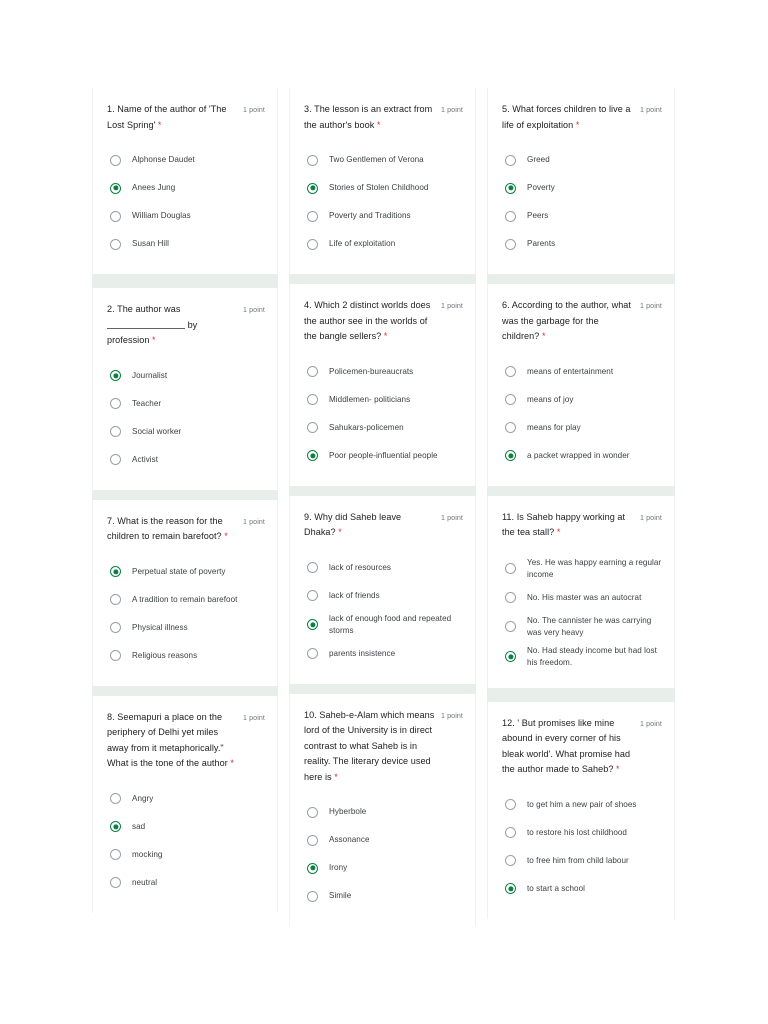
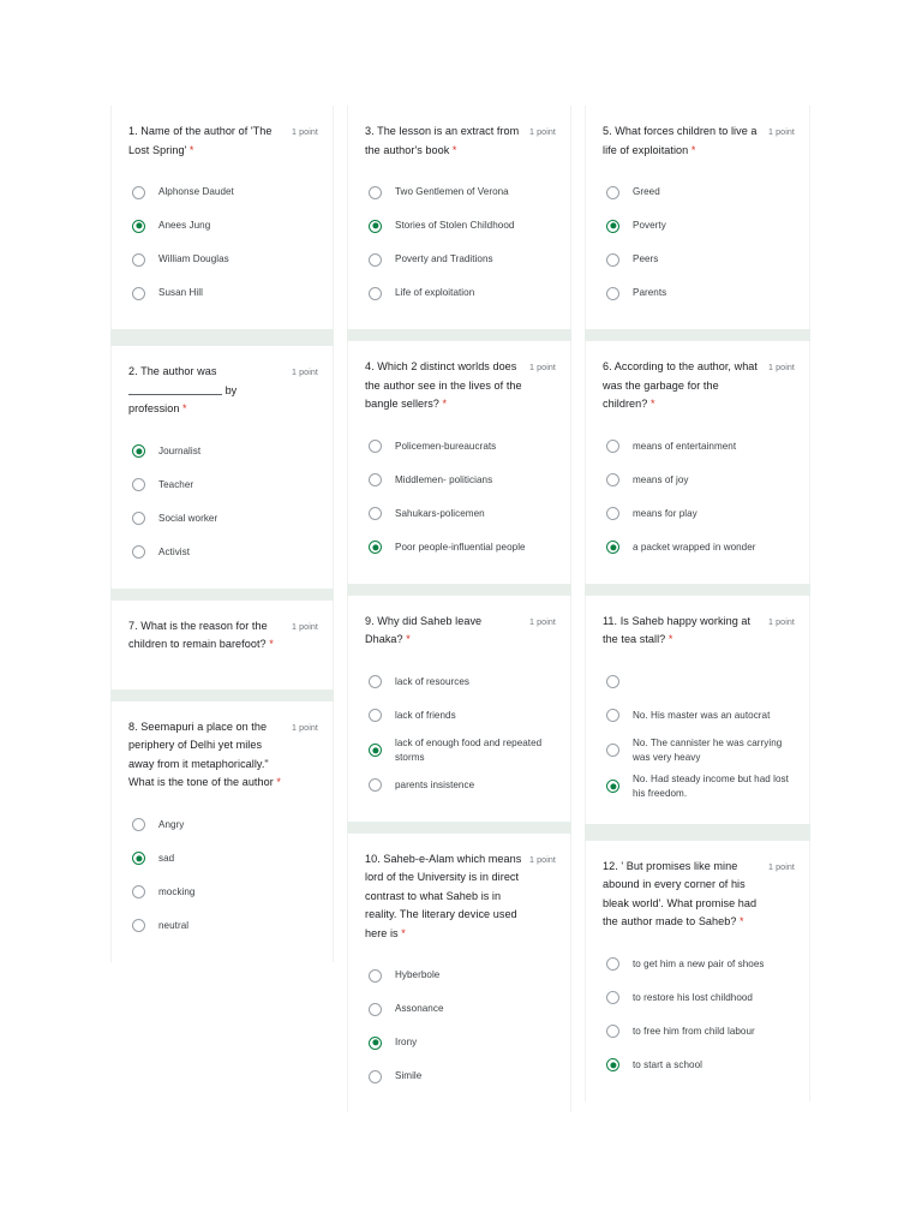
  1. Name of the author of 'The Lost Spring' *
  1 point
  Alphonse Daudet
  Anees Jung
  William Douglas
  Susan Hill
  2. The author was by profession *
  1 point
  Journalist
  Teacher
  Social worker
  Activist
  7. What is the reason for the children to remain barefoot? *
  1 point
- Perpetual state of poverty
- A tradition to remain barefoot
- Physical illness
- Religious reasons
  8. Seemapuri a place on the periphery of Delhi yet miles away from it metaphorically." What is the tone of the author *
  1 point
  Angry
  sad
  mocking
  neutral
  3. The lesson is an extract from the author's book *
  1 point
  Two Gentlemen of Verona
  Stories of Stolen Childhood
  Poverty and Traditions
  Life of exploitation
- 4. Which 2 distinct worlds does the author see in the worlds of the bangle sellers? *
+ 4. Which 2 distinct worlds does the author see in the lives of the bangle sellers? *
  1 point
  Policemen-bureaucrats
  Middlemen- politicians
  Sahukars-policemen
  Poor people-influential people
  9. Why did Saheb leave Dhaka? *
  1 point
  lack of resources
  lack of friends
  lack of enough food and repeated storms
  parents insistence
  10. Saheb-e-Alam which means lord of the University is in direct contrast to what Saheb is in reality. The literary device used here is *
  1 point
  Hyberbole
  Assonance
  Irony
  Simile
  5. What forces children to live a life of exploitation *
  1 point
  Greed
  Poverty
  Peers
  Parents
  6. According to the author, what was the garbage for the children? *
  1 point
  means of entertainment
  means of joy
  means for play
  a packet wrapped in wonder
  11. Is Saheb happy working at the tea stall? *
  1 point
- Yes. He was happy earning a regular income
  No. His master was an autocrat
  No. The cannister he was carrying was very heavy
  No. Had steady income but had lost his freedom.
  12. ' But promises like mine abound in every corner of his bleak world'. What promise had the author made to Saheb? *
  1 point
  to get him a new pair of shoes
  to restore his lost childhood
  to free him from child labour
  to start a school
